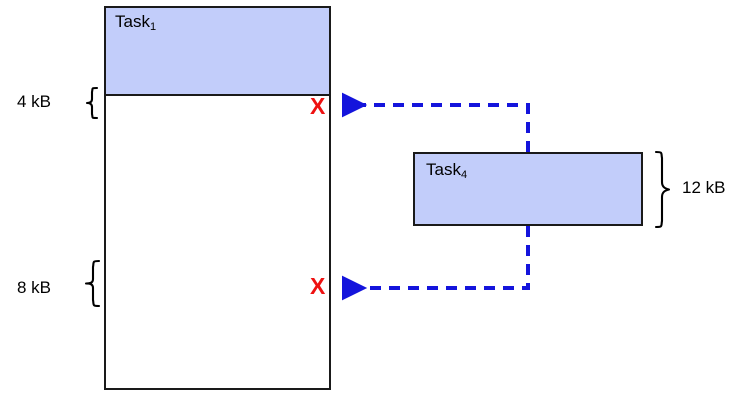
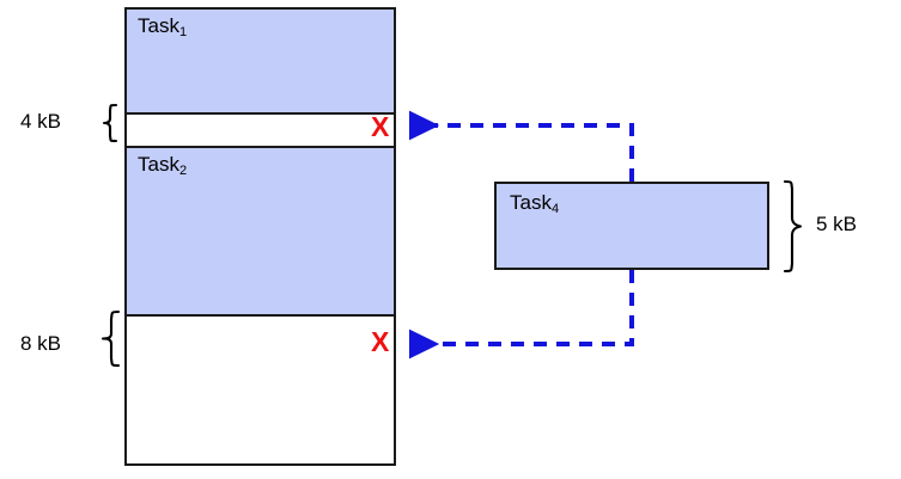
  Task1
+ Task2
  X
  X
  4 kB
  8 kB
  Task4
- 12 kB
+ 5 kB
